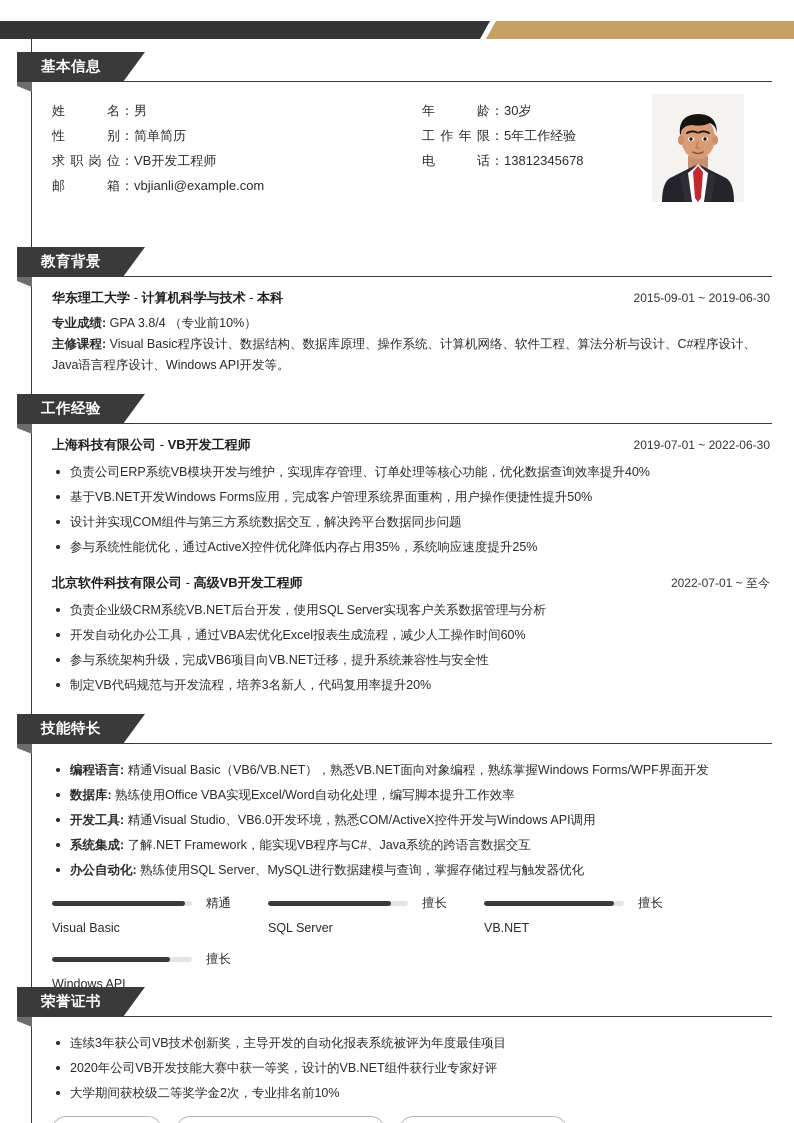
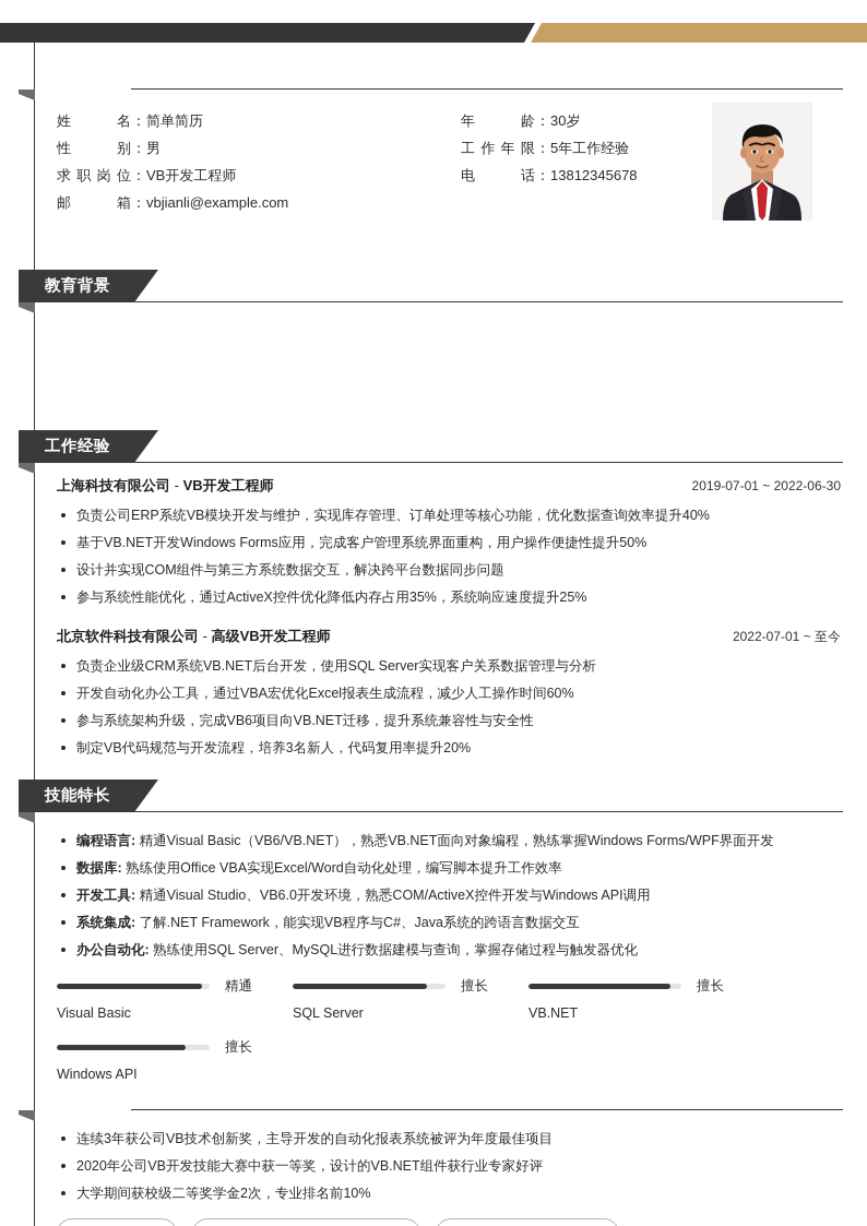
- 基本信息
  姓名
  ：
- 男
+ 简单简历
  年龄
  ：
  30岁
  性别
  ：
- 简单简历
+ 男
  工作年限
  ：
  5年工作经验
  求职岗位
  ：
  VB开发工程师
  电话
  ：
  13812345678
  邮箱
  ：
  vbjianli@example.com
  教育背景
- 华东理工大学 - 计算机科学与技术 - 本科
- 2015-09-01 ~ 2019-06-30
- 专业成绩: GPA 3.8/4 （专业前10%）
- 主修课程: Visual Basic程序设计、数据结构、数据库原理、操作系统、计算机网络、软件工程、算法分析与设计、C#程序设计、Java语言程序设计、Windows API开发等。
  工作经验
  上海科技有限公司 - VB开发工程师
  2019-07-01 ~ 2022-06-30
  负责公司ERP系统VB模块开发与维护，实现库存管理、订单处理等核心功能，优化数据查询效率提升40%
  基于VB.NET开发Windows Forms应用，完成客户管理系统界面重构，用户操作便捷性提升50%
  设计并实现COM组件与第三方系统数据交互，解决跨平台数据同步问题
  参与系统性能优化，通过ActiveX控件优化降低内存占用35%，系统响应速度提升25%
  北京软件科技有限公司 - 高级VB开发工程师
  2022-07-01 ~ 至今
  负责企业级CRM系统VB.NET后台开发，使用SQL Server实现客户关系数据管理与分析
  开发自动化办公工具，通过VBA宏优化Excel报表生成流程，减少人工操作时间60%
  参与系统架构升级，完成VB6项目向VB.NET迁移，提升系统兼容性与安全性
  制定VB代码规范与开发流程，培养3名新人，代码复用率提升20%
  技能特长
  编程语言: 精通Visual Basic（VB6/VB.NET），熟悉VB.NET面向对象编程，熟练掌握Windows Forms/WPF界面开发
  数据库: 熟练使用Office VBA实现Excel/Word自动化处理，编写脚本提升工作效率
  开发工具: 精通Visual Studio、VB6.0开发环境，熟悉COM/ActiveX控件开发与Windows API调用
  系统集成: 了解.NET Framework，能实现VB程序与C#、Java系统的跨语言数据交互
  办公自动化: 熟练使用SQL Server、MySQL进行数据建模与查询，掌握存储过程与触发器优化
  精通
  Visual Basic
  擅长
  SQL Server
  擅长
  VB.NET
  擅长
  Windows API
- 荣誉证书
  连续3年获公司VB技术创新奖，主导开发的自动化报表系统被评为年度最佳项目
  2020年公司VB开发技能大赛中获一等奖，设计的VB.NET组件获行业专家好评
  大学期间获校级二等奖学金2次，专业排名前10%
